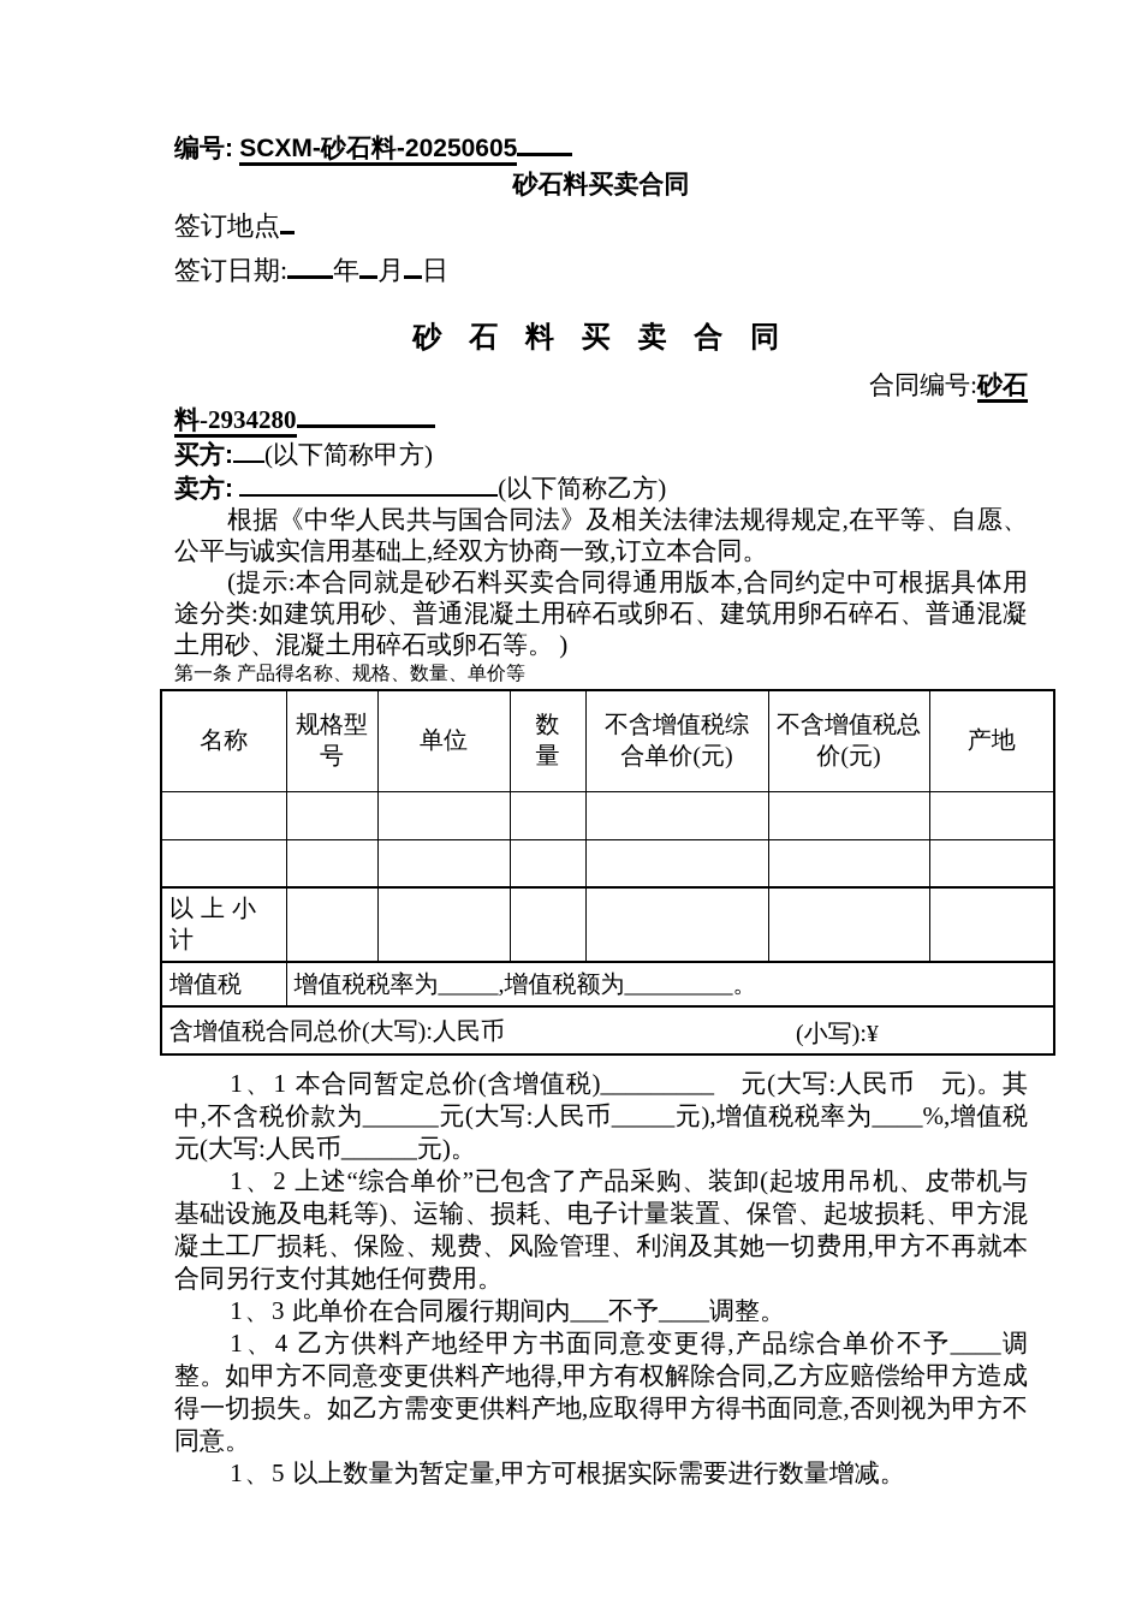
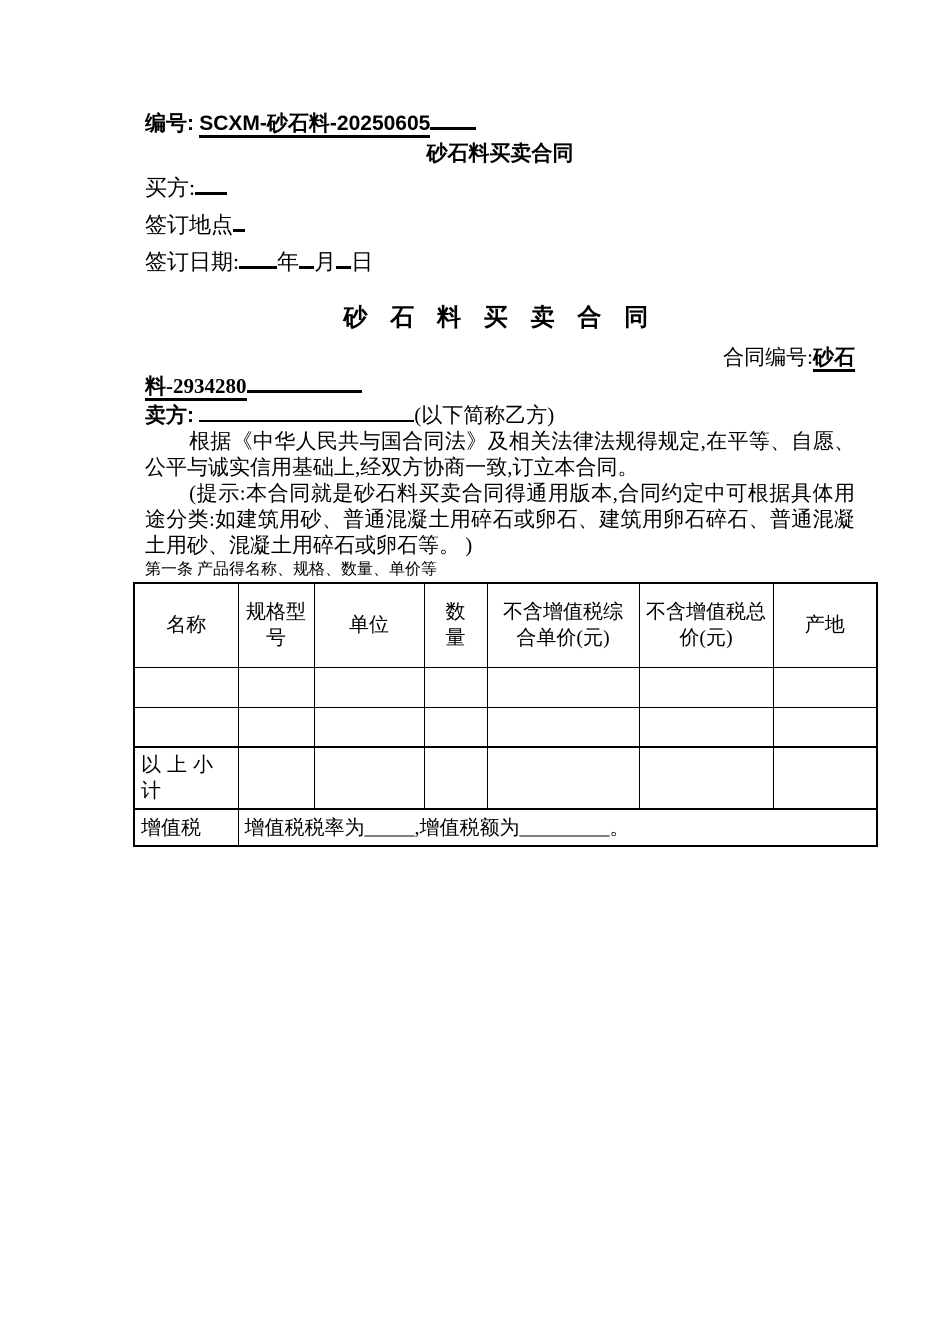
  编号: SCXM-砂石料-20250605
  砂石料买卖合同
+ 买方:
  签订地点
  签订日期: 年 月 日
  砂 石 料 买 卖 合 同
  合同编号:砂石
  料-2934280
- 买方: (以下简称甲方)
  卖方: (以下简称乙方)
  根据《中华人民共与国合同法》及相关法律法规得规定,在平等、自愿、公平与诚实信用基础上,经双方协商一致,订立本合同。
  (提示:本合同就是砂石料买卖合同得通用版本,合同约定中可根据具体用途分类:如建筑用砂、普通混凝土用碎石或卵石、建筑用卵石碎石、普通混凝土用砂、混凝土用碎石或卵石等。 )
  第一条 产品得名称、规格、数量、单价等
  名称	规格型号	单位	数量	不含增值税综合单价(元)	不含增值税总价(元)	产地
  以上小计
  增值税	增值税税率为_____,增值税额为_________。
- 含增值税合同总价(大写):人民币 (小写):¥
- 1、1 本合同暂定总价(含增值税)_________ 元(大写:人民币 元)。其中,不含税价款为______元(大写:人民币_____元),增值税税率为____%,增值税 元(大写:人民币______元)。
- 1、2 上述“综合单价”已包含了产品采购、装卸(起坡用吊机、皮带机与基础设施及电耗等)、运输、损耗、电子计量装置、保管、起坡损耗、甲方混凝土工厂损耗、保险、规费、风险管理、利润及其她一切费用,甲方不再就本合同另行支付其她任何费用。
- 1、3 此单价在合同履行期间内___不予____调整。
- 1、4 乙方供料产地经甲方书面同意变更得,产品综合单价不予____调整。如甲方不同意变更供料产地得,甲方有权解除合同,乙方应赔偿给甲方造成得一切损失。如乙方需变更供料产地,应取得甲方得书面同意,否则视为甲方不同意。
- 1、5 以上数量为暂定量,甲方可根据实际需要进行数量增减。
